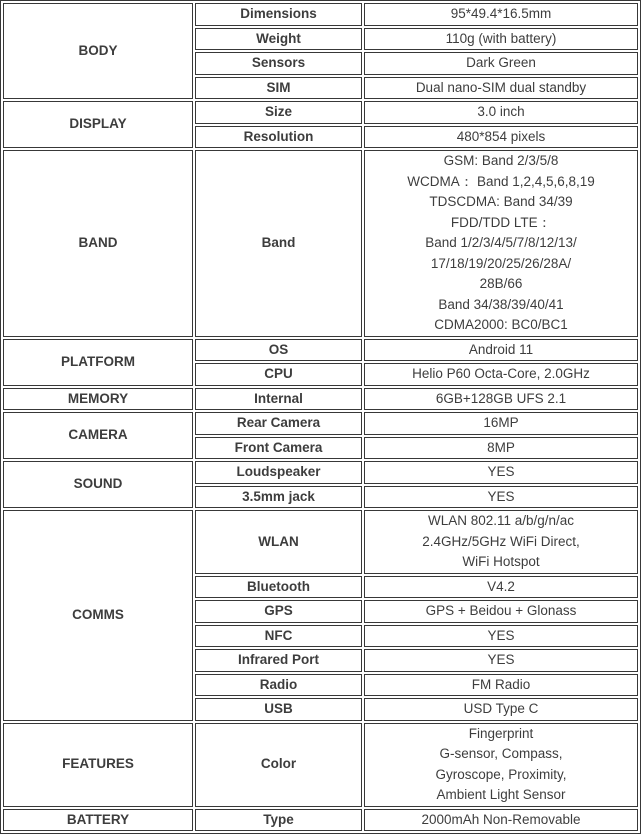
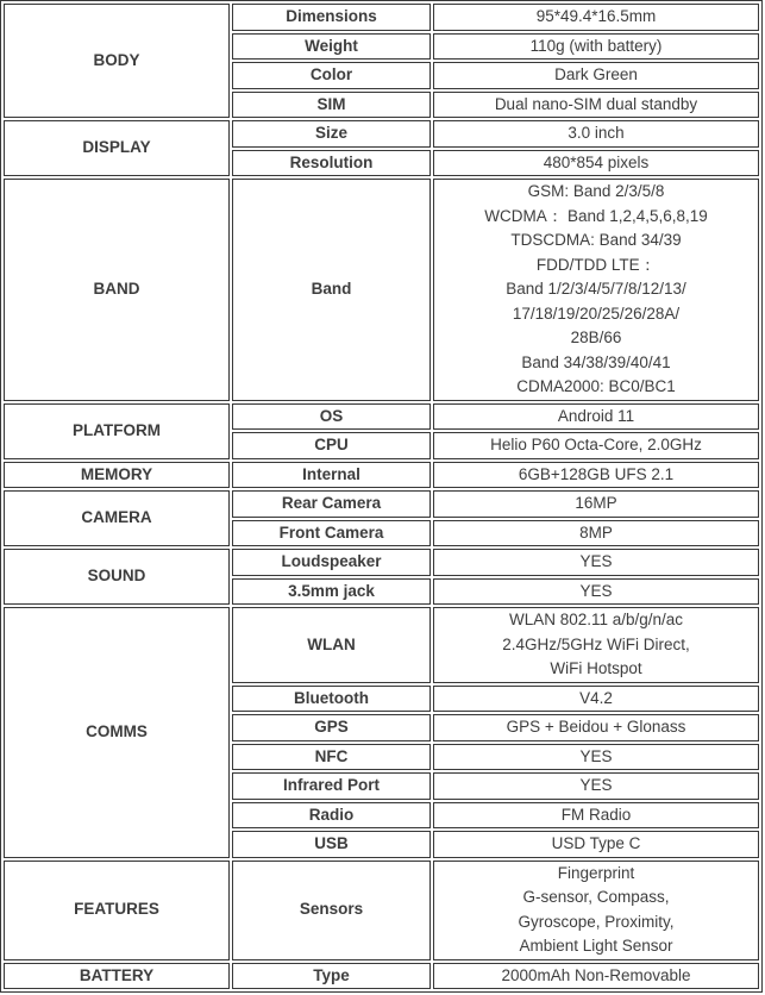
  BODY	Dimensions	95*49.4*16.5mm
  Weight	110g (with battery)
- Sensors	Dark Green
+ Color	Dark Green
  SIM	Dual nano-SIM dual standby
  DISPLAY	Size	3.0 inch
  Resolution	480*854 pixels
  BAND	Band	GSM: Band 2/3/5/8 WCDMA： Band 1,2,4,5,6,8,19 TDSCDMA: Band 34/39 FDD/TDD LTE： Band 1/2/3/4/5/7/8/12/13/ 17/18/19/20/25/26/28A/ 28B/66 Band 34/38/39/40/41 CDMA2000: BC0/BC1
  PLATFORM	OS	Android 11
  CPU	Helio P60 Octa-Core, 2.0GHz
  MEMORY	Internal	6GB+128GB UFS 2.1
  CAMERA	Rear Camera	16MP
  Front Camera	8MP
  SOUND	Loudspeaker	YES
  3.5mm jack	YES
  COMMS	WLAN	WLAN 802.11 a/b/g/n/ac 2.4GHz/5GHz WiFi Direct, WiFi Hotspot
  Bluetooth	V4.2
  GPS	GPS + Beidou + Glonass
  NFC	YES
  Infrared Port	YES
  Radio	FM Radio
  USB	USD Type C
- FEATURES	Color	Fingerprint G-sensor, Compass, Gyroscope, Proximity, Ambient Light Sensor
+ FEATURES	Sensors	Fingerprint G-sensor, Compass, Gyroscope, Proximity, Ambient Light Sensor
  BATTERY	Type	2000mAh Non-Removable
